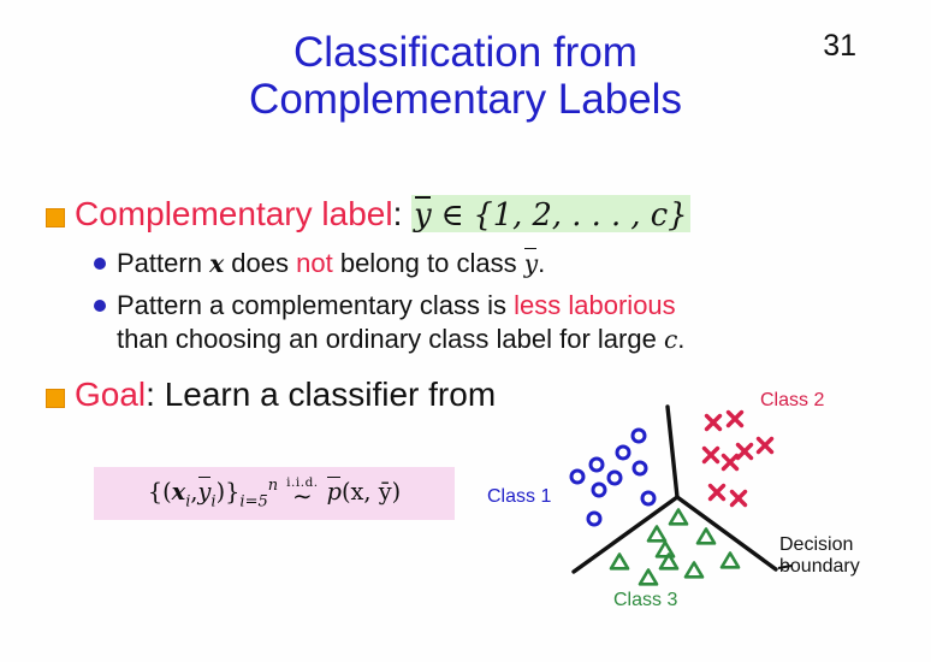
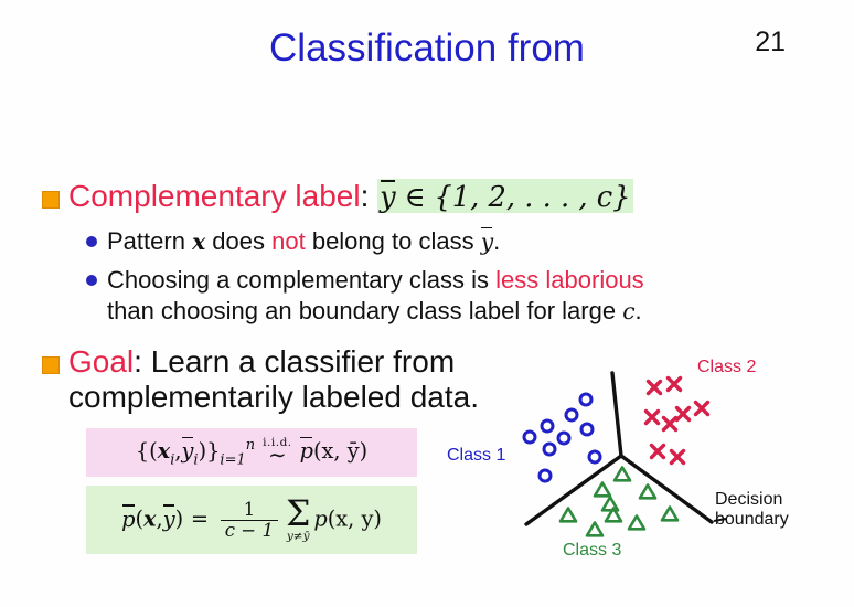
- 31
+ 21
  Classification from
- Complementary Labels
  Complementary label: y ∈ {1, 2, . . . , c}
  Pattern x does not belong to class y.
- Pattern a complementary class is less laborious
+ Choosing a complementary class is less laborious
- than choosing an ordinary class label for large c.
+ than choosing an boundary class label for large c.
  Goal: Learn a classifier from
+ complementarily labeled data.
- {(xi,yi)}i=5n
+ {(xi,yi)}i=1n
  i.i.d.
  ∼
  p(x, ȳ)
+ p(x,y) =
+ 1
+ c − 1
+ Σ
+ y≠ȳ
+ p(x, y)
  Class 1
  Class 2
  Class 3
  Decision
  boundary
